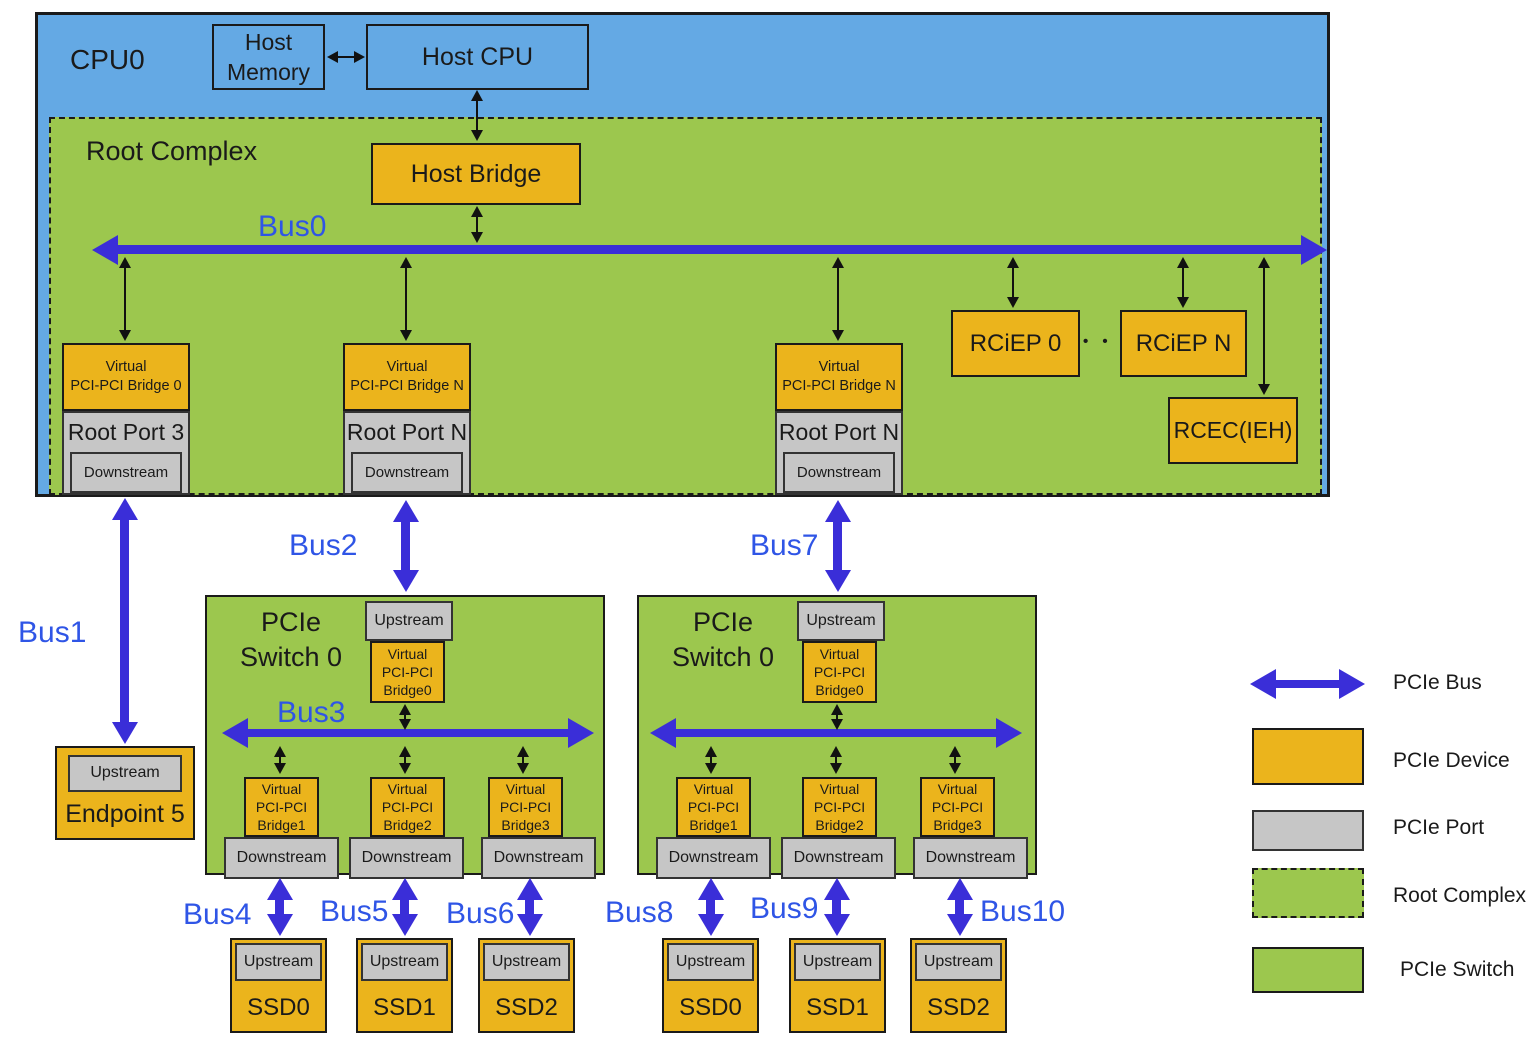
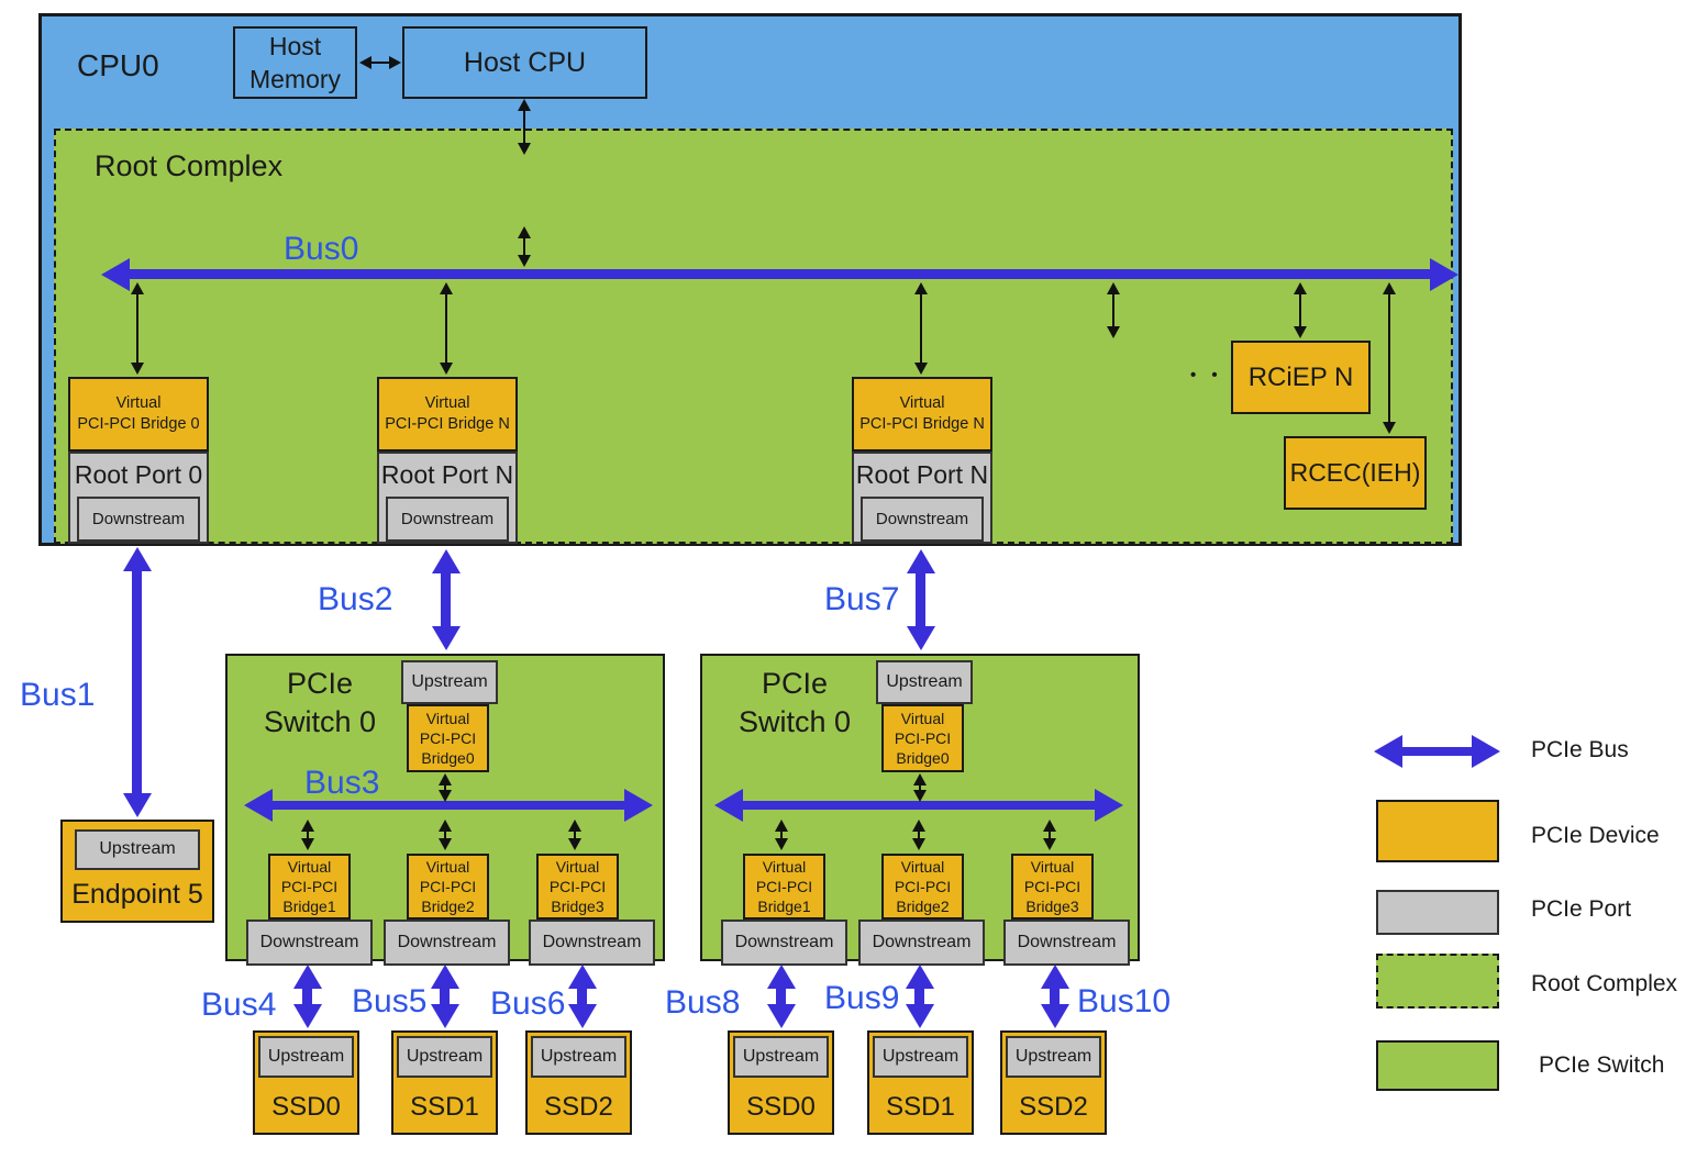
  CPU0
  Root Complex
  Host
  Memory
  Host CPU
- Host Bridge
  Bus0
  Virtual
  PCI-PCI Bridge 0
- Root Port 3
+ Root Port 0
  Downstream
  Virtual
  PCI-PCI Bridge N
  Root Port N
  Downstream
  Virtual
  PCI-PCI Bridge N
  Root Port N
  Downstream
- RCiEP 0
  RCiEP N
  RCEC(IEH)
  Bus1
  Upstream
  Endpoint 5
  Bus2
  Bus7
  PCIe
  Switch 0
  Upstream
  Virtual
  PCI-PCI
  Bridge0
  Virtual
  PCI-PCI
  Bridge1
  Virtual
  PCI-PCI
  Bridge2
  Virtual
  PCI-PCI
  Bridge3
  Downstream
  Downstream
  Downstream
  Bus3
  PCIe
  Switch 0
  Upstream
  Virtual
  PCI-PCI
  Bridge0
  Virtual
  PCI-PCI
  Bridge1
  Virtual
  PCI-PCI
  Bridge2
  Virtual
  PCI-PCI
  Bridge3
  Downstream
  Downstream
  Downstream
  Bus4
  Bus5
  Bus6
  Bus8
  Bus9
  Bus10
  Upstream
  SSD0
  Upstream
  SSD1
  Upstream
  SSD2
  Upstream
  SSD0
  Upstream
  SSD1
  Upstream
  SSD2
  PCIe Bus
  PCIe Device
  PCIe Port
  Root Complex
  PCIe Switch
